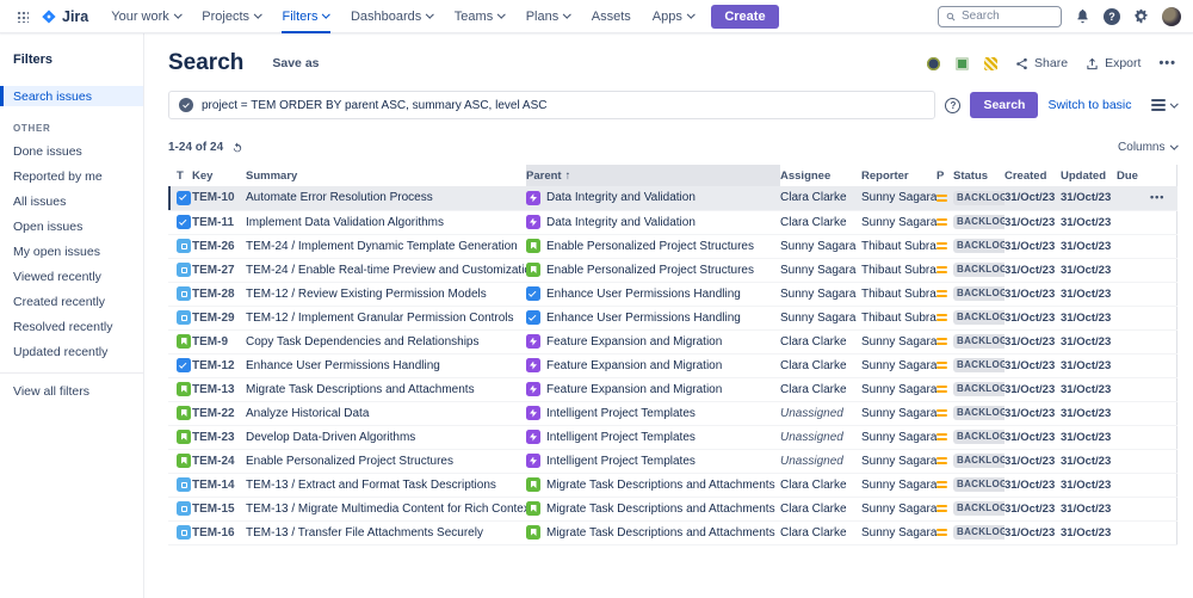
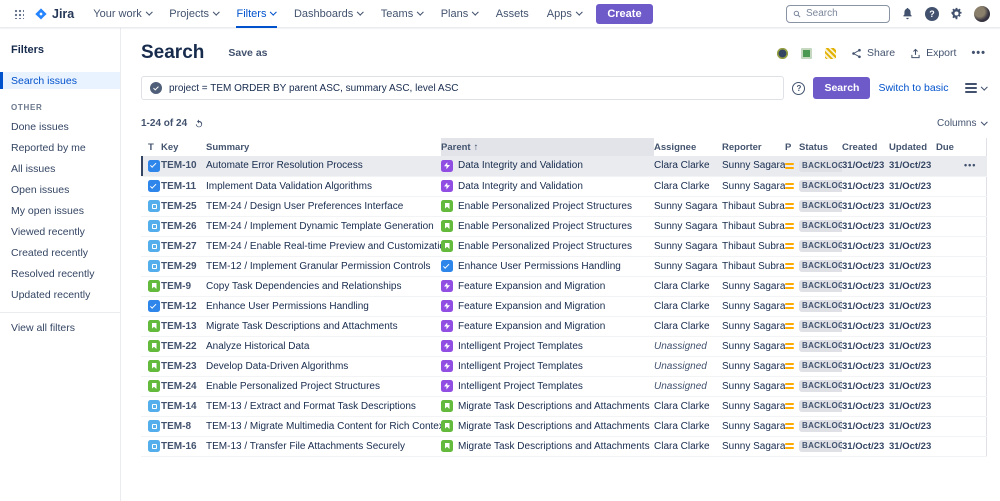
  Jira
  Your work
  Projects
  Filters
  Dashboards
  Teams
  Plans
  Assets
  Apps
  Create
  Search
  ?
  Filters
  Search issues
  OTHER
  Done issues
  Reported by me
  All issues
  Open issues
  My open issues
  Viewed recently
  Created recently
  Resolved recently
  Updated recently
  View all filters
  Search
  Save as
  Share
  Export
  •••
  project = TEM ORDER BY parent ASC, summary ASC, level ASC
  ?
  Search
  Switch to basic
  1-24 of 24
  Columns
  T	Key	Summary	Parent ↑	Assignee	Reporter	P	Status	Created	Updated	Due
  	TEM-10	Automate Error Resolution Process	Data Integrity and Validation	Clara Clarke	Sunny Sagara		BACKLO	31/Oct/23	31/Oct/23		•••
  	TEM-11	Implement Data Validation Algorithms	Data Integrity and Validation	Clara Clarke	Sunny Sagara		BACKLOG	31/Oct/23	31/Oct/23
+ 	TEM-25	TEM-24 / Design User Preferences Interface	Enable Personalized Project Structures	Sunny Sagara	Thibaut Subra		BACKLOG	31/Oct/23	31/Oct/23
  	TEM-26	TEM-24 / Implement Dynamic Template Generation	Enable Personalized Project Structures	Sunny Sagara	Thibaut Subra		BACKLOG	31/Oct/23	31/Oct/23
  	TEM-27	TEM-24 / Enable Real-time Preview and Customizati	Enable Personalized Project Structures	Sunny Sagara	Thibaut Subra		BACKLOG	31/Oct/23	31/Oct/23
- 	TEM-28	TEM-12 / Review Existing Permission Models	Enhance User Permissions Handling	Sunny Sagara	Thibaut Subra		BACKLOG	31/Oct/23	31/Oct/23
  	TEM-29	TEM-12 / Implement Granular Permission Controls	Enhance User Permissions Handling	Sunny Sagara	Thibaut Subra		BACKLOG	31/Oct/23	31/Oct/23
  	TEM-9	Copy Task Dependencies and Relationships	Feature Expansion and Migration	Clara Clarke	Sunny Sagara		BACKLOG	31/Oct/23	31/Oct/23
  	TEM-12	Enhance User Permissions Handling	Feature Expansion and Migration	Clara Clarke	Sunny Sagara		BACKLOG	31/Oct/23	31/Oct/23
  	TEM-13	Migrate Task Descriptions and Attachments	Feature Expansion and Migration	Clara Clarke	Sunny Sagara		BACKLOG	31/Oct/23	31/Oct/23
  	TEM-22	Analyze Historical Data	Intelligent Project Templates	Unassigned	Sunny Sagara		BACKLOG	31/Oct/23	31/Oct/23
  	TEM-23	Develop Data-Driven Algorithms	Intelligent Project Templates	Unassigned	Sunny Sagara		BACKLOG	31/Oct/23	31/Oct/23
  	TEM-24	Enable Personalized Project Structures	Intelligent Project Templates	Unassigned	Sunny Sagara		BACKLOG	31/Oct/23	31/Oct/23
  	TEM-14	TEM-13 / Extract and Format Task Descriptions	Migrate Task Descriptions and Attachments	Clara Clarke	Sunny Sagara		BACKLOG	31/Oct/23	31/Oct/23
- 	TEM-15	TEM-13 / Migrate Multimedia Content for Rich Conte	Migrate Task Descriptions and Attachments	Clara Clarke	Sunny Sagara		BACKLOG	31/Oct/23	31/Oct/23
+ 	TEM-8	TEM-13 / Migrate Multimedia Content for Rich Conte	Migrate Task Descriptions and Attachments	Clara Clarke	Sunny Sagara		BACKLOG	31/Oct/23	31/Oct/23
  	TEM-16	TEM-13 / Transfer File Attachments Securely	Migrate Task Descriptions and Attachments	Clara Clarke	Sunny Sagara		BACKLOG	31/Oct/23	31/Oct/23
